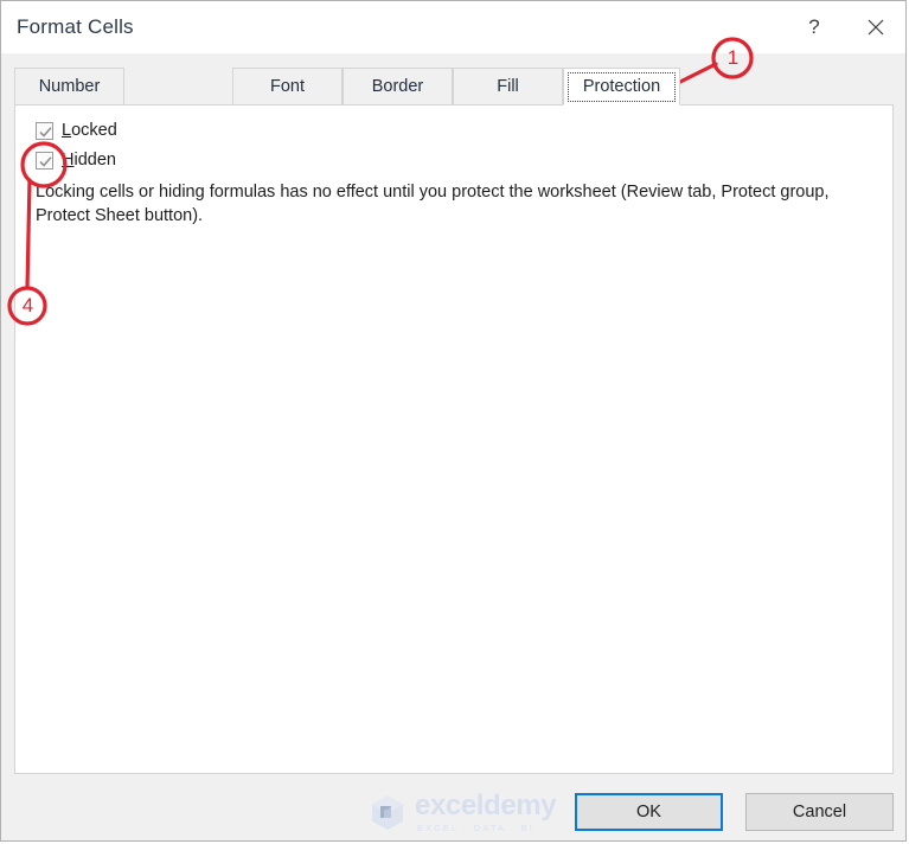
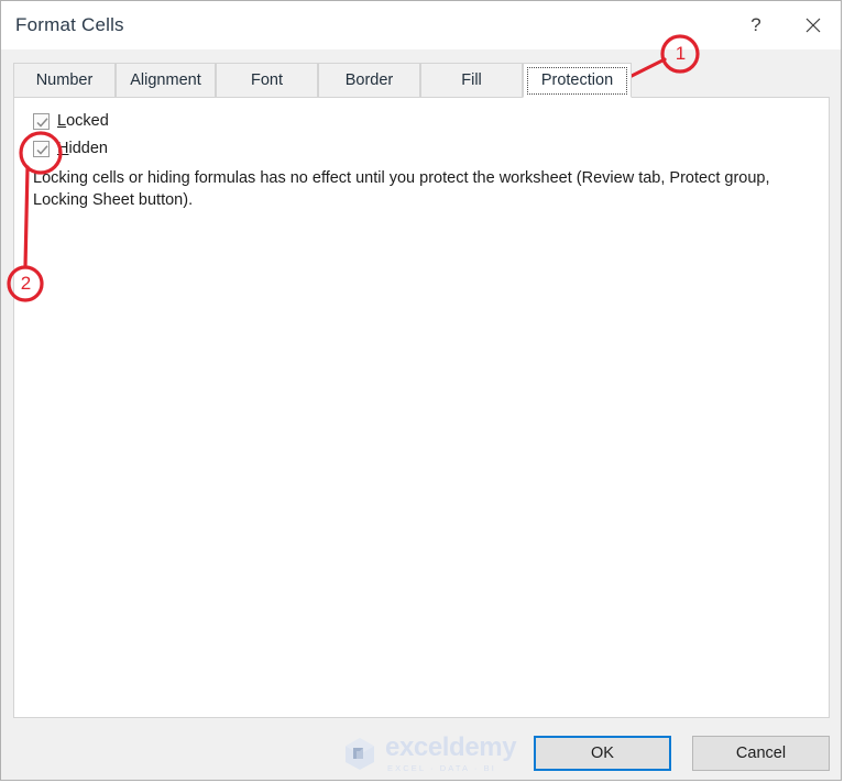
  Format Cells
  ?
  Number
+ Alignment
  Font
  Border
  Fill
  Protection
  Locked
  Hidden
- Locking cells or hiding formulas has no effect until you protect the worksheet (Review tab, Protect group, Protect Sheet button).
+ Locking cells or hiding formulas has no effect until you protect the worksheet (Review tab, Protect group, Locking Sheet button).
  exceldemy
  OK
  Cancel
  1
- 4
+ 2
